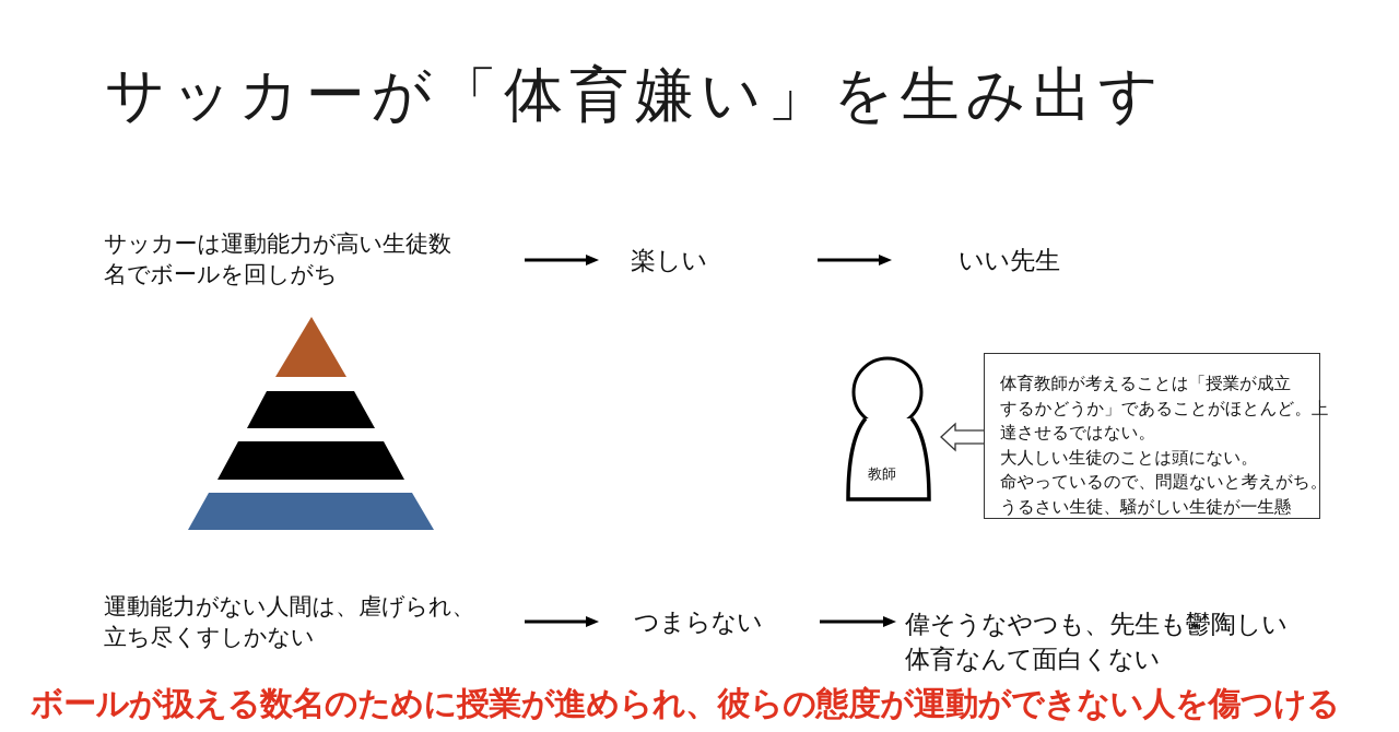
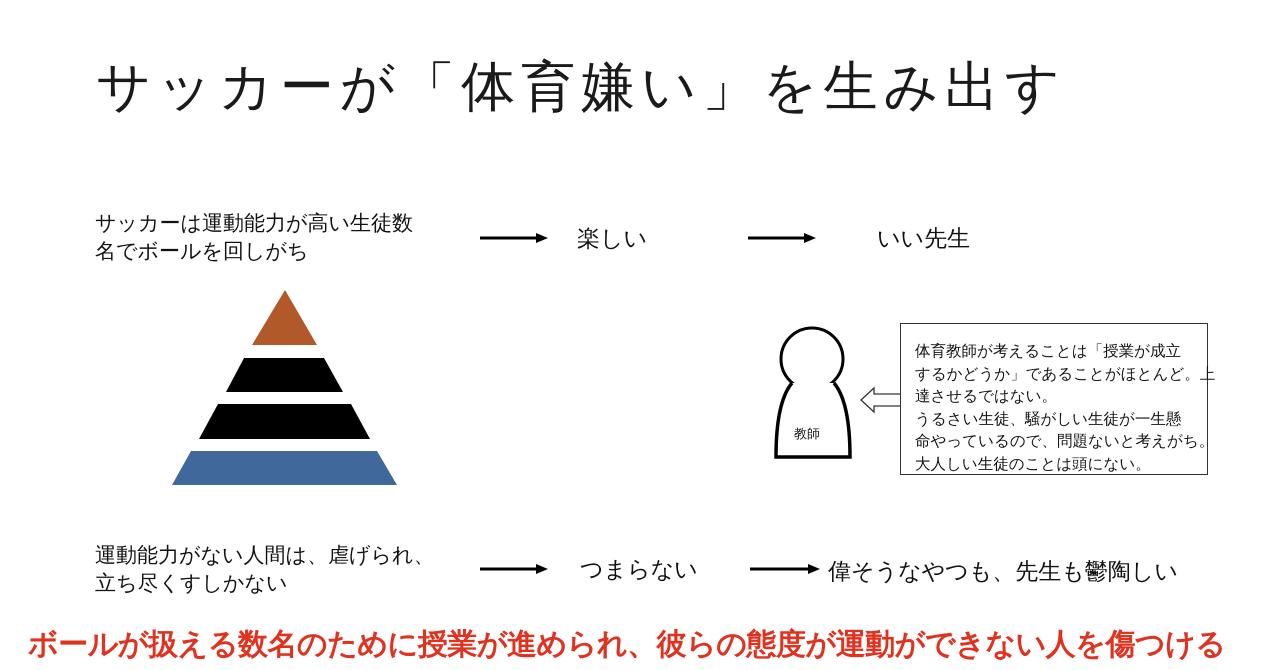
  サッカーが「体育嫌い」を生み出す
  サッカーは運動能力が高い生徒数
  名でボールを回しがち
  楽しい
  いい先生
  教師
  体育教師が考えることは「授業が成立
  するかどうか」であることがほとんど。上
  達させるではない。
- 大人しい生徒のことは頭にない。
+ うるさい生徒、騒がしい生徒が一生懸
  命やっているので、問題ないと考えがち。
- うるさい生徒、騒がしい生徒が一生懸
+ 大人しい生徒のことは頭にない。
  運動能力がない人間は、虐げられ、
  立ち尽くすしかない
  つまらない
  偉そうなやつも、先生も鬱陶しい
- 体育なんて面白くない
  ボールが扱える数名のために授業が進められ、彼らの態度が運動ができない人を傷つける
